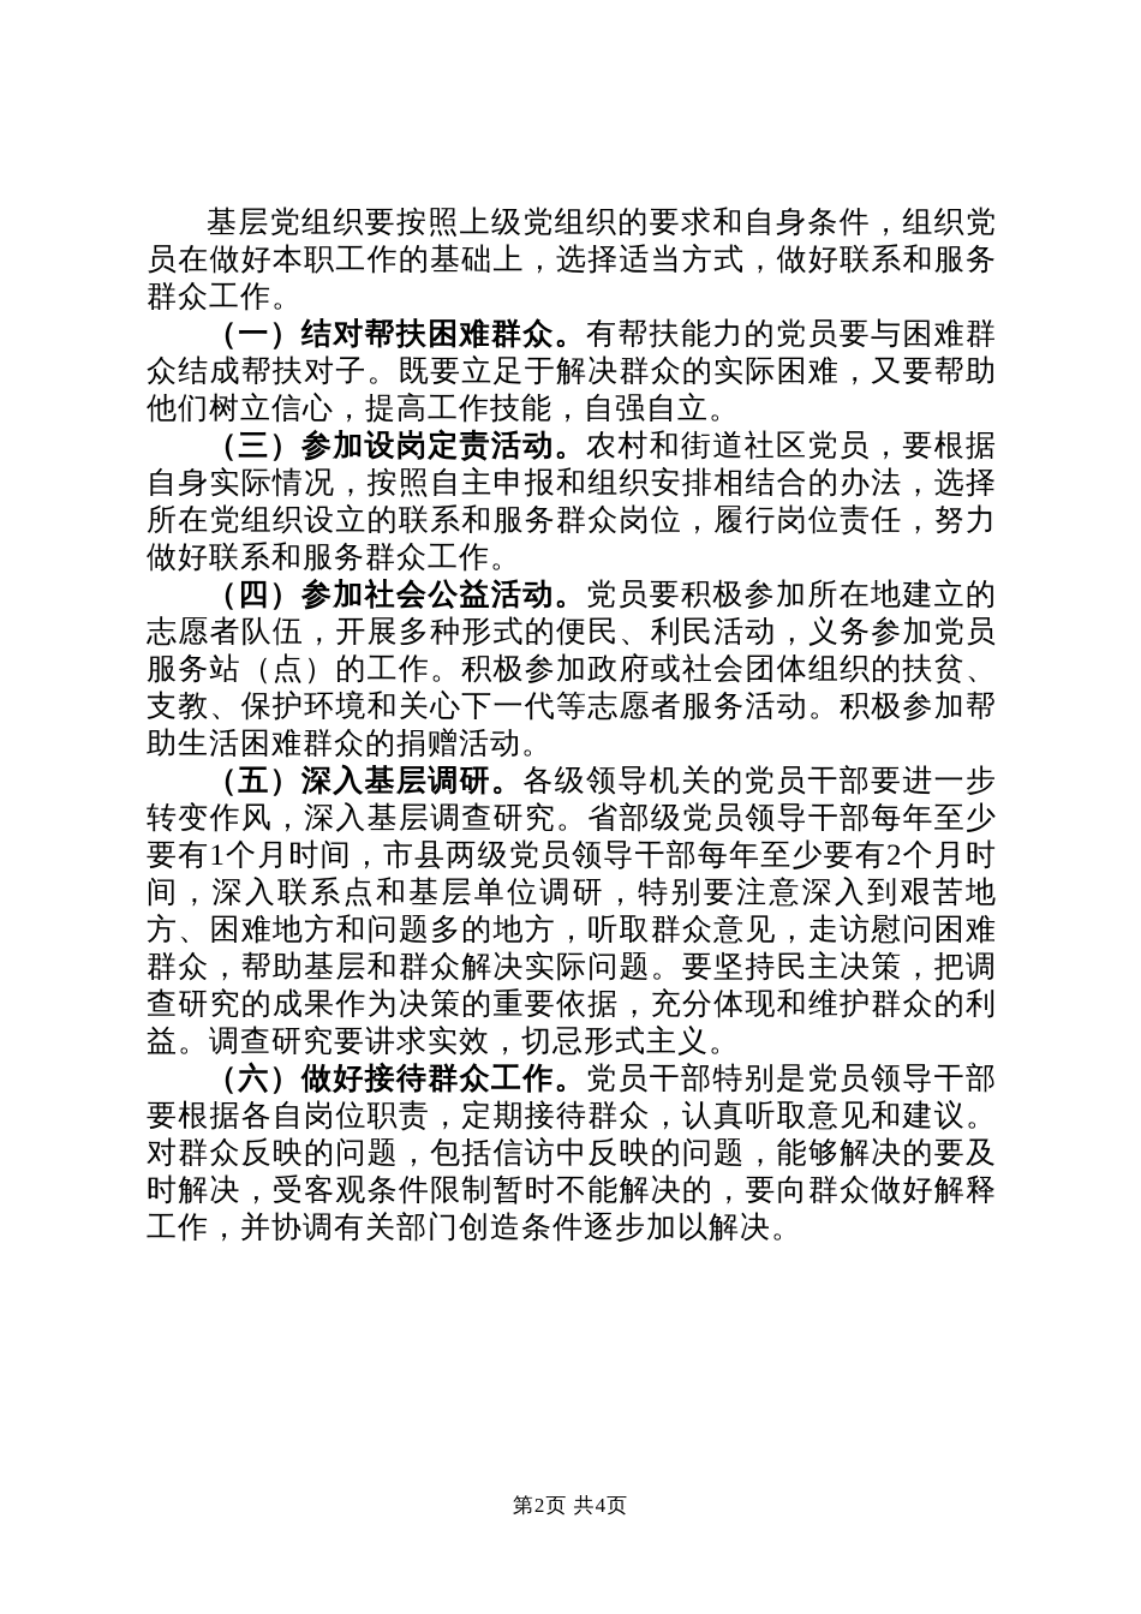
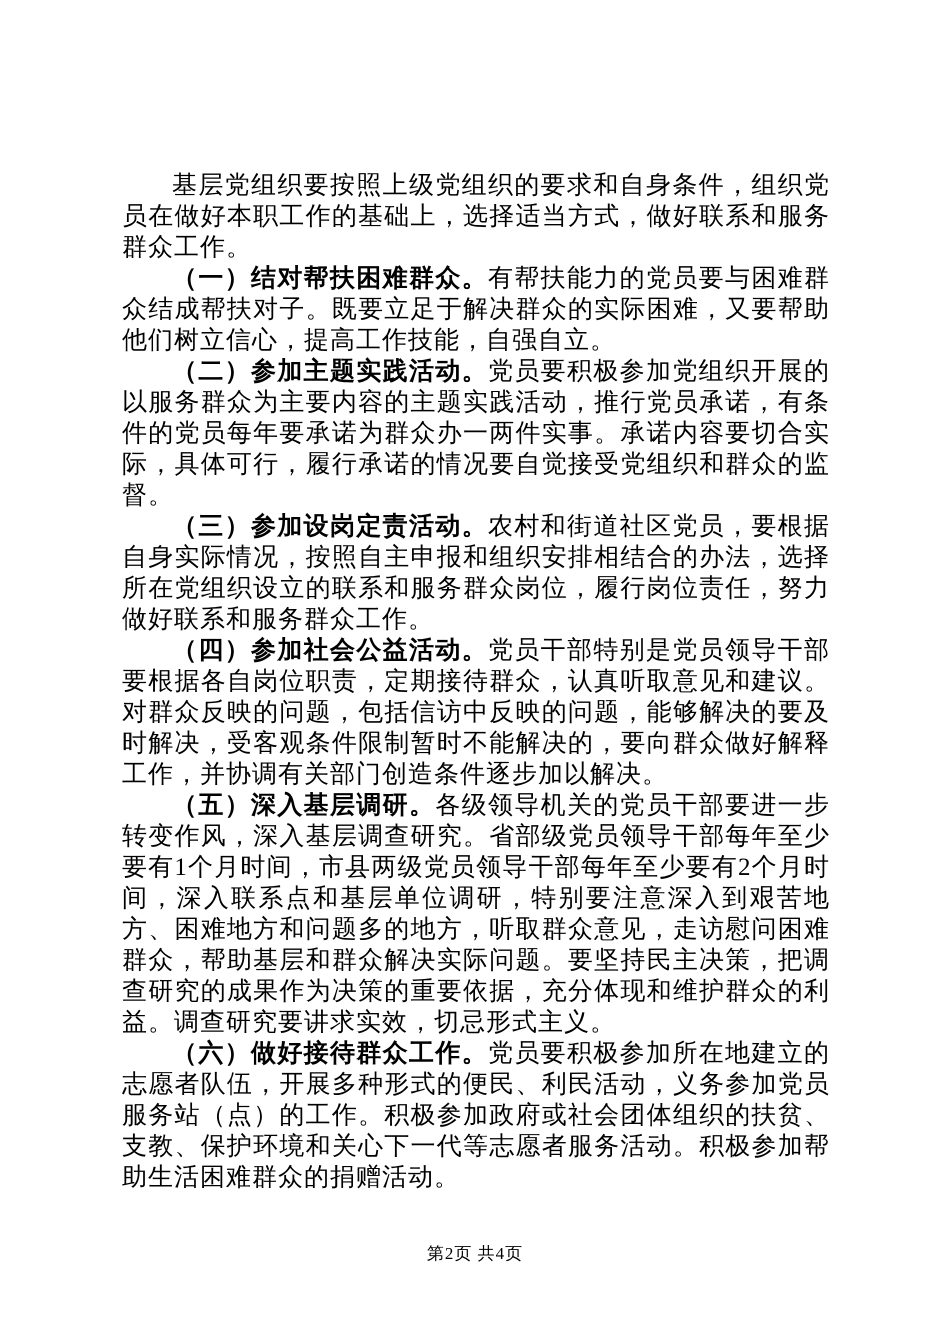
  基层党组织要按照上级党组织的要求和自身条件，组织党员在做好本职工作的基础上，选择适当方式，做好联系和服务群众工作。
  （一）结对帮扶困难群众。有帮扶能力的党员要与困难群众结成帮扶对子。既要立足于解决群众的实际困难，又要帮助他们树立信心，提高工作技能，自强自立。
+ （二）参加主题实践活动。党员要积极参加党组织开展的以服务群众为主要内容的主题实践活动，推行党员承诺，有条件的党员每年要承诺为群众办一两件实事。承诺内容要切合实际，具体可行，履行承诺的情况要自觉接受党组织和群众的监督。
  （三）参加设岗定责活动。农村和街道社区党员，要根据自身实际情况，按照自主申报和组织安排相结合的办法，选择所在党组织设立的联系和服务群众岗位，履行岗位责任，努力做好联系和服务群众工作。
- （四）参加社会公益活动。党员要积极参加所在地建立的志愿者队伍，开展多种形式的便民、利民活动，义务参加党员服务站（点）的工作。积极参加政府或社会团体组织的扶贫、支教、保护环境和关心下一代等志愿者服务活动。积极参加帮助生活困难群众的捐赠活动。
+ （四）参加社会公益活动。党员干部特别是党员领导干部要根据各自岗位职责，定期接待群众，认真听取意见和建议。对群众反映的问题，包括信访中反映的问题，能够解决的要及时解决，受客观条件限制暂时不能解决的，要向群众做好解释工作，并协调有关部门创造条件逐步加以解决。
  （五）深入基层调研。各级领导机关的党员干部要进一步转变作风，深入基层调查研究。省部级党员领导干部每年至少要有1个月时间，市县两级党员领导干部每年至少要有2个月时间，深入联系点和基层单位调研，特别要注意深入到艰苦地方、困难地方和问题多的地方，听取群众意见，走访慰问困难群众，帮助基层和群众解决实际问题。要坚持民主决策，把调查研究的成果作为决策的重要依据，充分体现和维护群众的利益。调查研究要讲求实效，切忌形式主义。
- （六）做好接待群众工作。党员干部特别是党员领导干部要根据各自岗位职责，定期接待群众，认真听取意见和建议。对群众反映的问题，包括信访中反映的问题，能够解决的要及时解决，受客观条件限制暂时不能解决的，要向群众做好解释工作，并协调有关部门创造条件逐步加以解决。
+ （六）做好接待群众工作。党员要积极参加所在地建立的志愿者队伍，开展多种形式的便民、利民活动，义务参加党员服务站（点）的工作。积极参加政府或社会团体组织的扶贫、支教、保护环境和关心下一代等志愿者服务活动。积极参加帮助生活困难群众的捐赠活动。
  第2页 共4页
